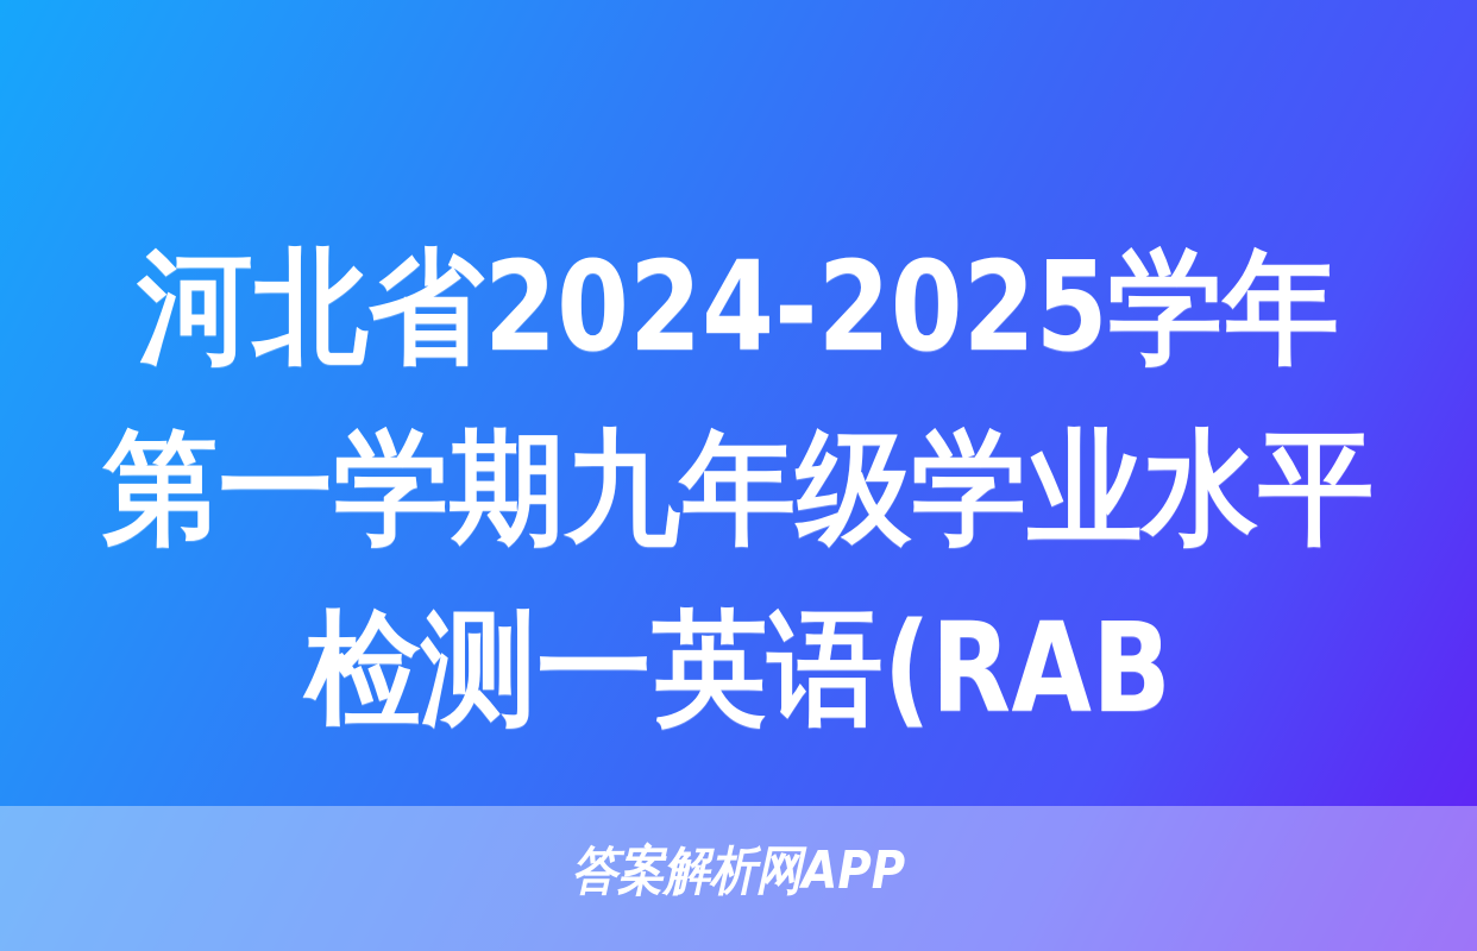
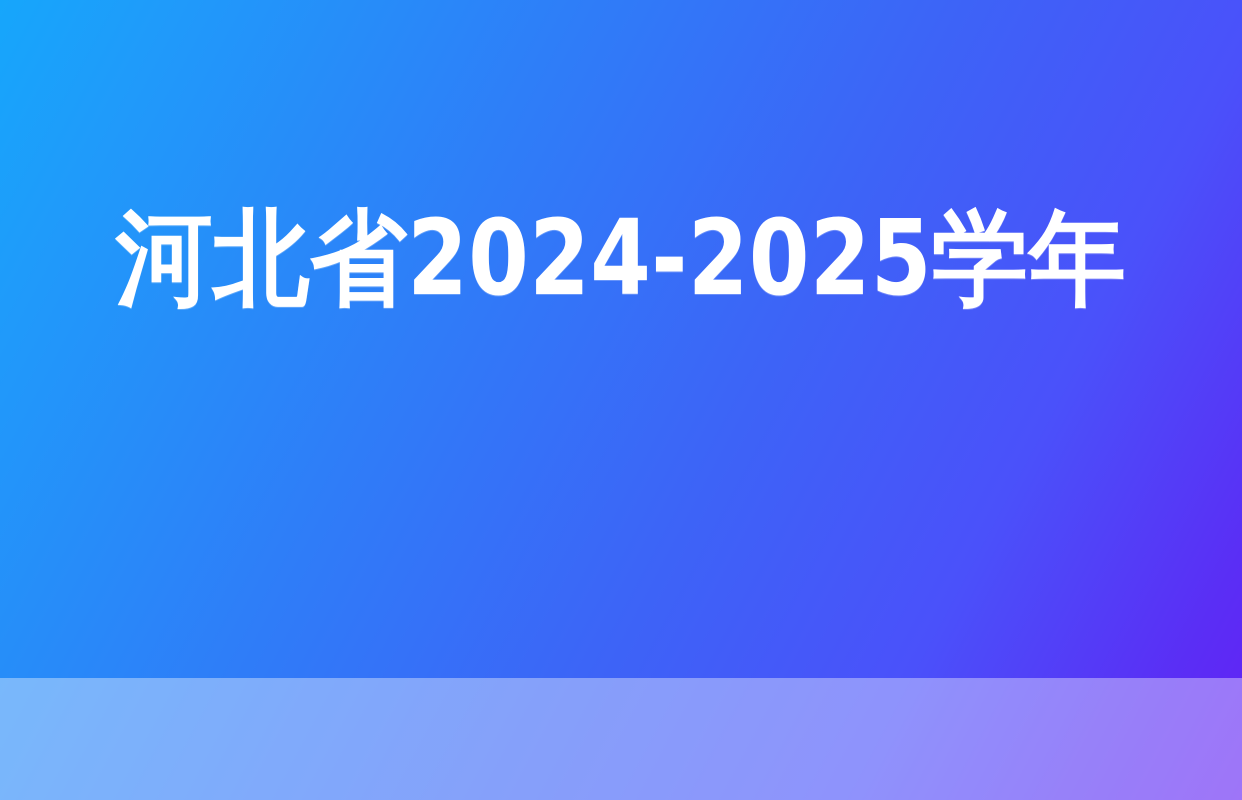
  河北省2024-2025学年
- 第一学期九年级学业水平
- 检测一英语(RAB
- 答案解析网APP
